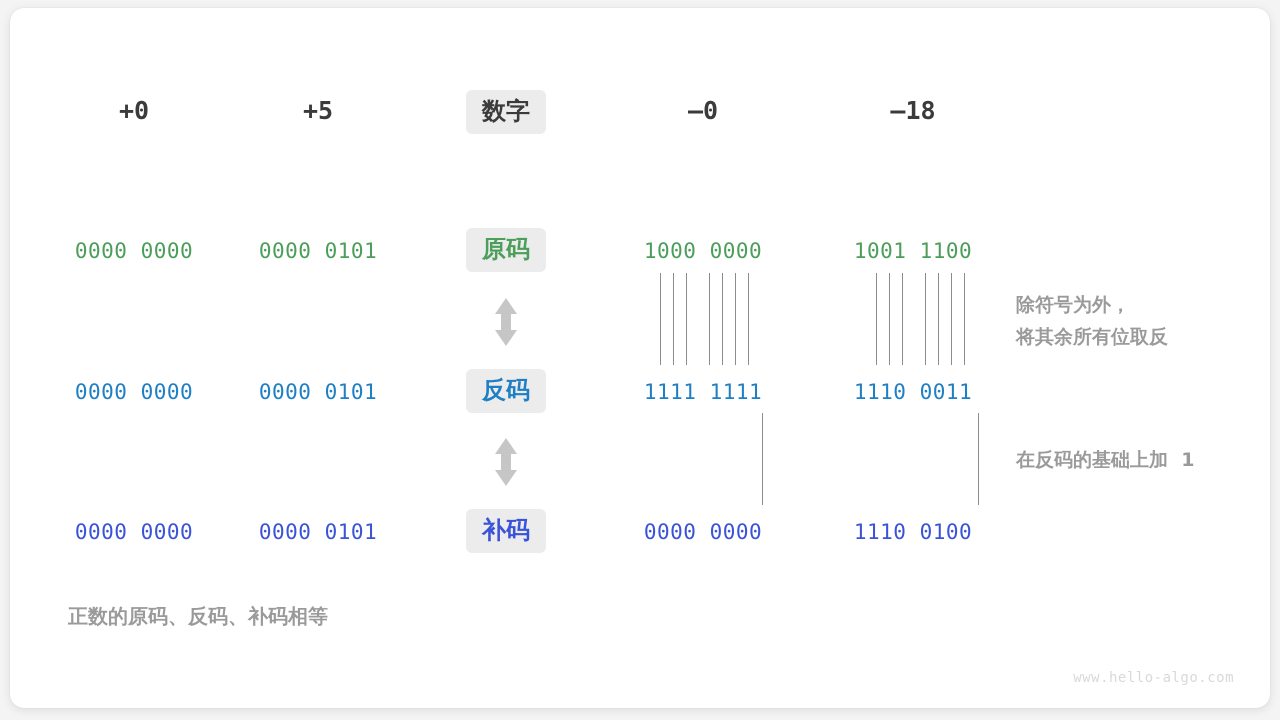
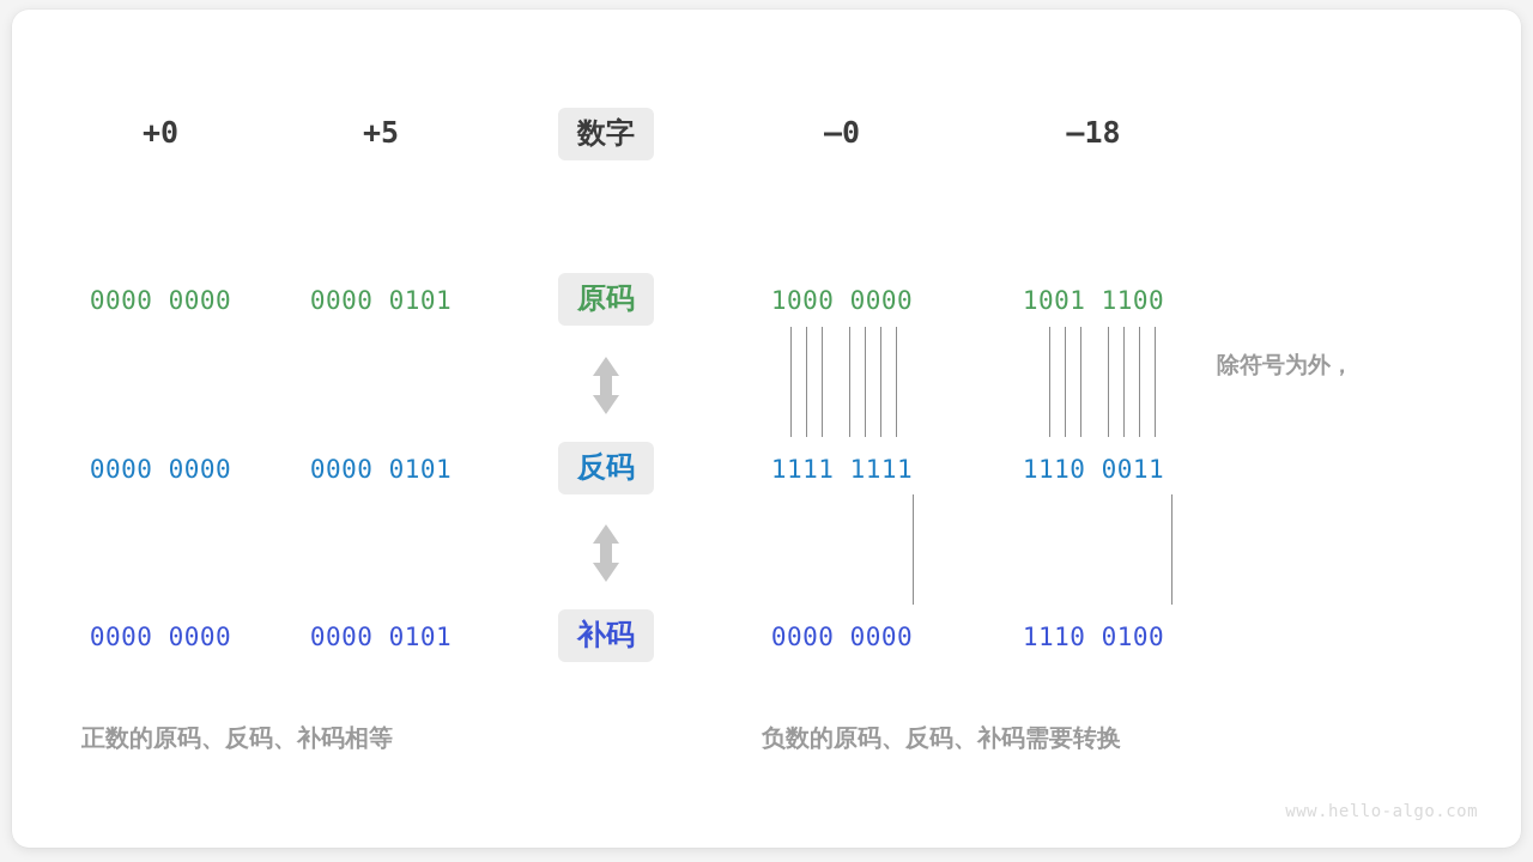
  +0
  +5
  –0
  –18
  数字
  0000 0000
  0000 0101
  1000 0000
  1001 1100
  原码
  0000 0000
  0000 0101
  1111 1111
  1110 0011
  反码
  0000 0000
  0000 0101
  0000 0000
  1110 0100
  补码
  除符号为外，
- 将其余所有位取反
- 在反码的基础上加 1
  正数的原码、反码、补码相等
+ 负数的原码、反码、补码需要转换
  www.hello-algo.com
